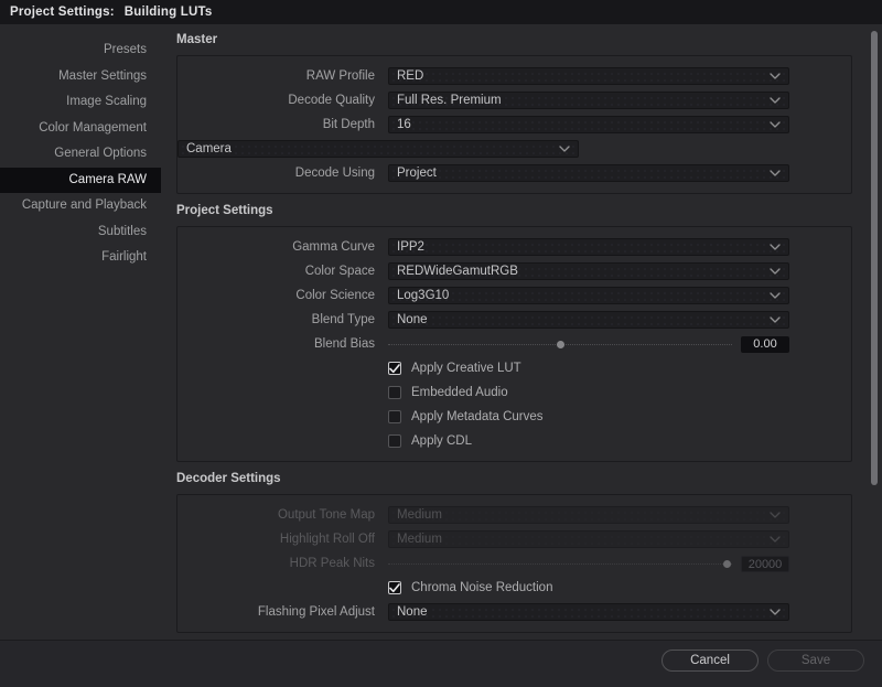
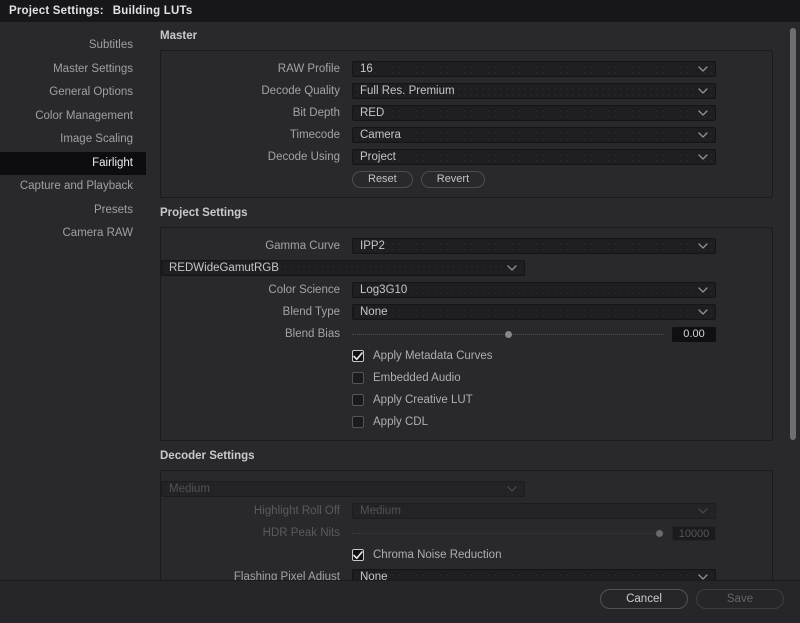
  Project Settings:
  Building LUTs
- Presets
+ Subtitles
  Master Settings
- Image Scaling
+ General Options
  Color Management
- General Options
+ Image Scaling
- Camera RAW
+ Fairlight
  Capture and Playback
- Subtitles
+ Presets
- Fairlight
+ Camera RAW
  Master
  RAW Profile
- RED
+ 16
  Decode Quality
  Full Res. Premium
  Bit Depth
- 16
+ RED
+ Timecode
  Camera
  Decode Using
  Project
+ Reset
+ Revert
  Project Settings
  Gamma Curve
  IPP2
- Color Space
  REDWideGamutRGB
  Color Science
  Log3G10
  Blend Type
  None
  Blend Bias
  0.00
- Apply Creative LUT
+ Apply Metadata Curves
  Embedded Audio
- Apply Metadata Curves
+ Apply Creative LUT
  Apply CDL
  Decoder Settings
- Output Tone Map
  Medium
  Highlight Roll Off
  Medium
  HDR Peak Nits
- 20000
+ 10000
  Chroma Noise Reduction
  Flashing Pixel Adjust
  None
  Cancel
  Save
